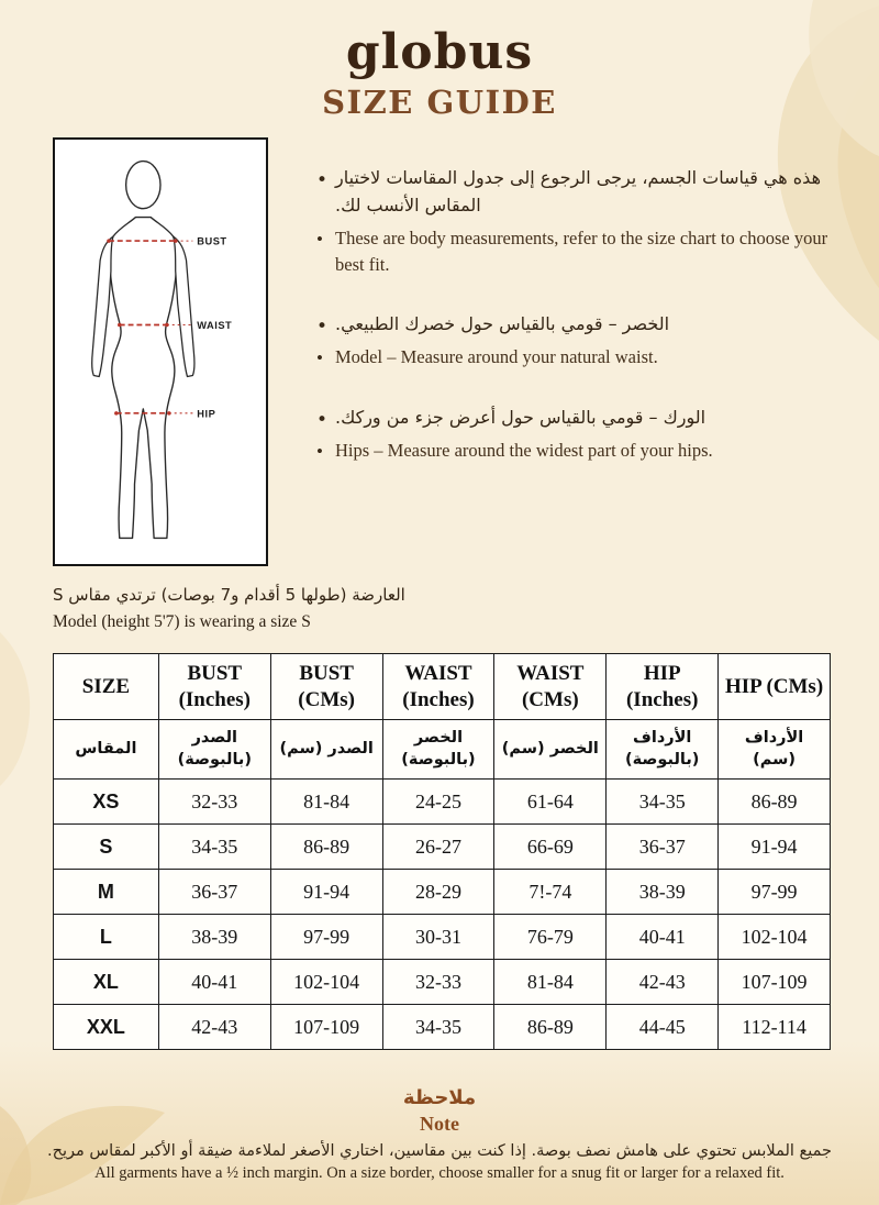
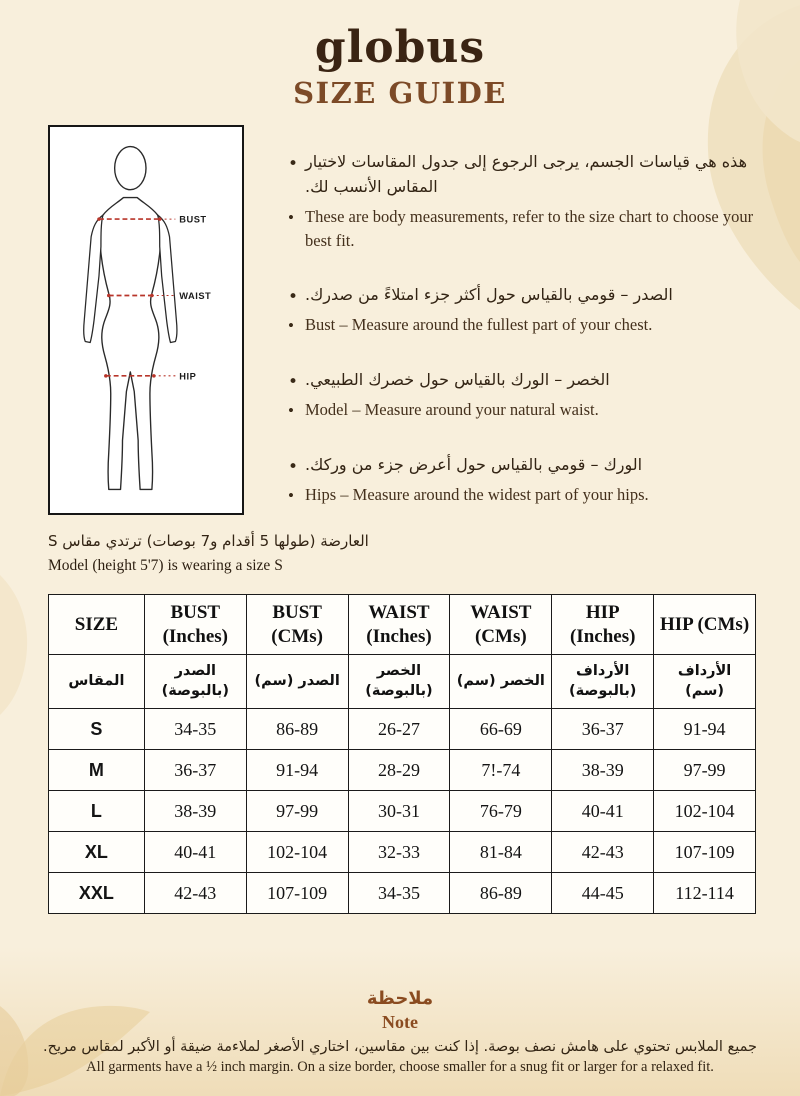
  globus
  SIZE GUIDE
  BUST
  WAIST
  HIP
  هذه هي قياسات الجسم، يرجى الرجوع إلى جدول المقاسات لاختيار المقاس الأنسب لك.
  These are body measurements, refer to the size chart to choose your best fit.
+ الصدر – قومي بالقياس حول أكثر جزء امتلاءً من صدرك.
+ Bust – Measure around the fullest part of your chest.
- الخصر – قومي بالقياس حول خصرك الطبيعي.
+ الخصر – الورك بالقياس حول خصرك الطبيعي.
  Model – Measure around your natural waist.
  الورك – قومي بالقياس حول أعرض جزء من وركك.
  Hips – Measure around the widest part of your hips.
  العارضة (طولها 5 أقدام و7 بوصات) ترتدي مقاس S
  Model (height 5'7) is wearing a size S
  SIZE	BUST (Inches)	BUST (CMs)	WAIST (Inches)	WAIST (CMs)	HIP (Inches)	HIP (CMs)
  المقاس	الصدر (بالبوصة)	الصدر (سم)	الخصر (بالبوصة)	الخصر (سم)	الأرداف (بالبوصة)	الأرداف (سم)
- XS	32-33	81-84	24-25	61-64	34-35	86-89
  S	34-35	86-89	26-27	66-69	36-37	91-94
  M	36-37	91-94	28-29	7!-74	38-39	97-99
  L	38-39	97-99	30-31	76-79	40-41	102-104
  XL	40-41	102-104	32-33	81-84	42-43	107-109
  XXL	42-43	107-109	34-35	86-89	44-45	112-114
  ملاحظة
  Note
  جميع الملابس تحتوي على هامش نصف بوصة. إذا كنت بين مقاسين، اختاري الأصغر لملاءمة ضيقة أو الأكبر لمقاس مريح.
  All garments have a ½ inch margin. On a size border, choose smaller for a snug fit or larger for a relaxed fit.
